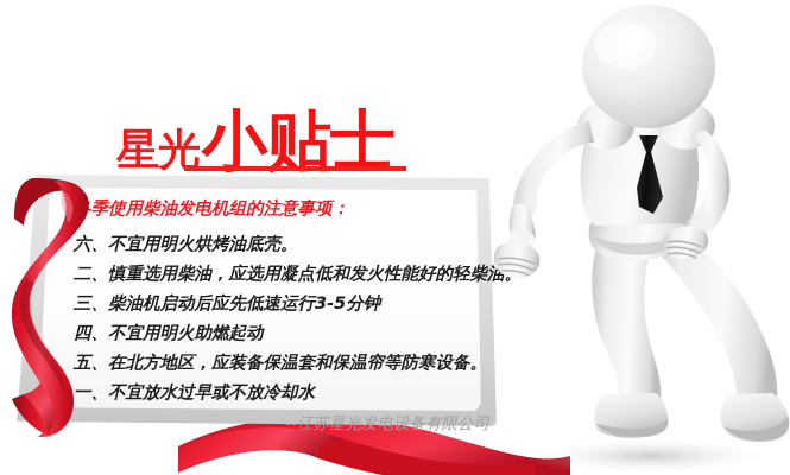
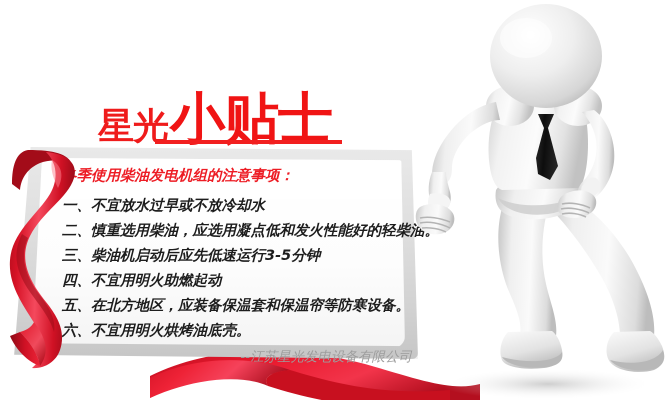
  星光
  小贴士
  季使用柴油发电机组的注意事项：
- 六、不宜用明火烘烤油底壳。
+ 一、不宜放水过早或不放冷却水
  二、慎重选用柴油，应选用凝点低和发火性能好的轻柴油
  三、柴油机启动后应先低速运行3-5分钟
  四、不宜用明火助燃起动
  五、在北方地区，应装备保温套和保温帘等防寒设备。
- 一、不宜放水过早或不放冷却水
+ 六、不宜用明火烘烤油底壳。
  --江苏星光发电设备有限公司
